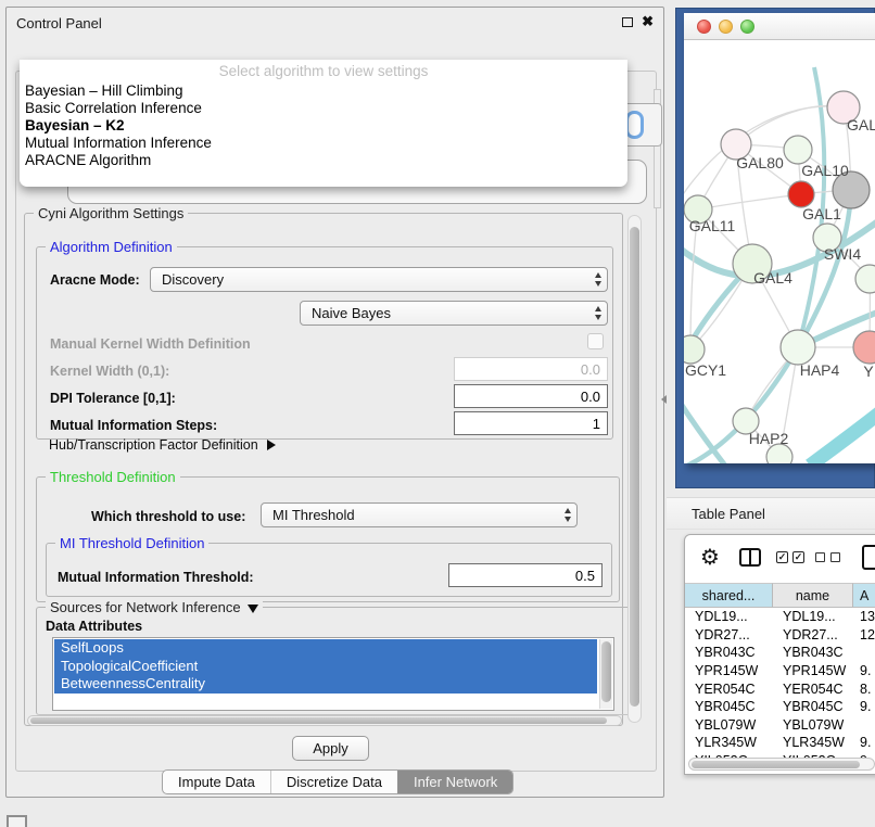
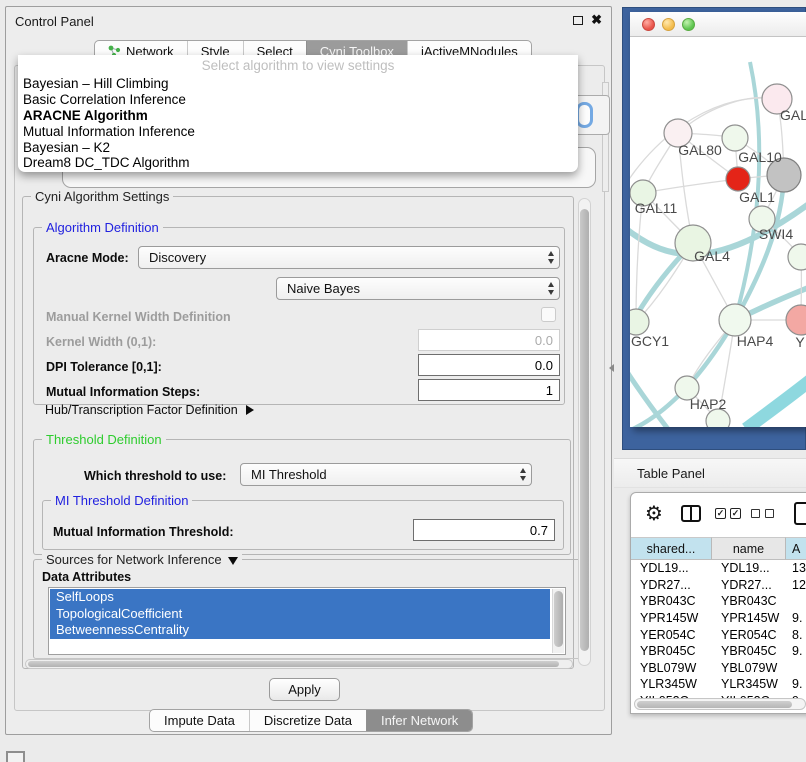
  Control Panel
  ✖
+ Network
+ Style
+ Select
+ Cyni Toolbox
+ jActiveMNodules
  Cyni Algorithm Settings
  Algorithm Definition
  Aracne Mode:
  Discovery
  Naive Bayes
  Manual Kernel Width Definition
  Kernel Width (0,1):
  0.0
  DPI Tolerance [0,1]:
  0.0
  Mutual Information Steps:
  1
  Hub/Transcription Factor Definition
  Threshold Definition
  Which threshold to use:
  MI Threshold
  MI Threshold Definition
  Mutual Information Threshold:
- 0.5
+ 0.7
  Sources for Network Inference
  Data Attributes
  SelfLoops
  TopologicalCoefficient
  BetweennessCentrality
  Apply
  Impute Data
  Discretize Data
  Infer Network
  Select algorithm to view settings
  Bayesian – Hill Climbing
  Basic Correlation Inference
- Bayesian – K2
+ ARACNE Algorithm
  Mutual Information Inference
- ARACNE Algorithm
+ Bayesian – K2
+ Dream8 DC_TDC Algorithm
  GAL
  GAL80
  GAL10
  GAL1
  GAL11
  SWI4
  GAL4
  GCY1
  HAP4
  Y
  HAP2
  Table Panel
  ⚙
  ✓
  ✓
  shared...
  name
  A
  YDL19...
  YDL19...
  13
  YDR27...
  YDR27...
  12
  YBR043C
  YBR043C
  YPR145W
  YPR145W
  9.
  YER054C
  YER054C
  8.
  YBR045C
  YBR045C
  9.
  YBL079W
  YBL079W
  YLR345W
  YLR345W
  9.
